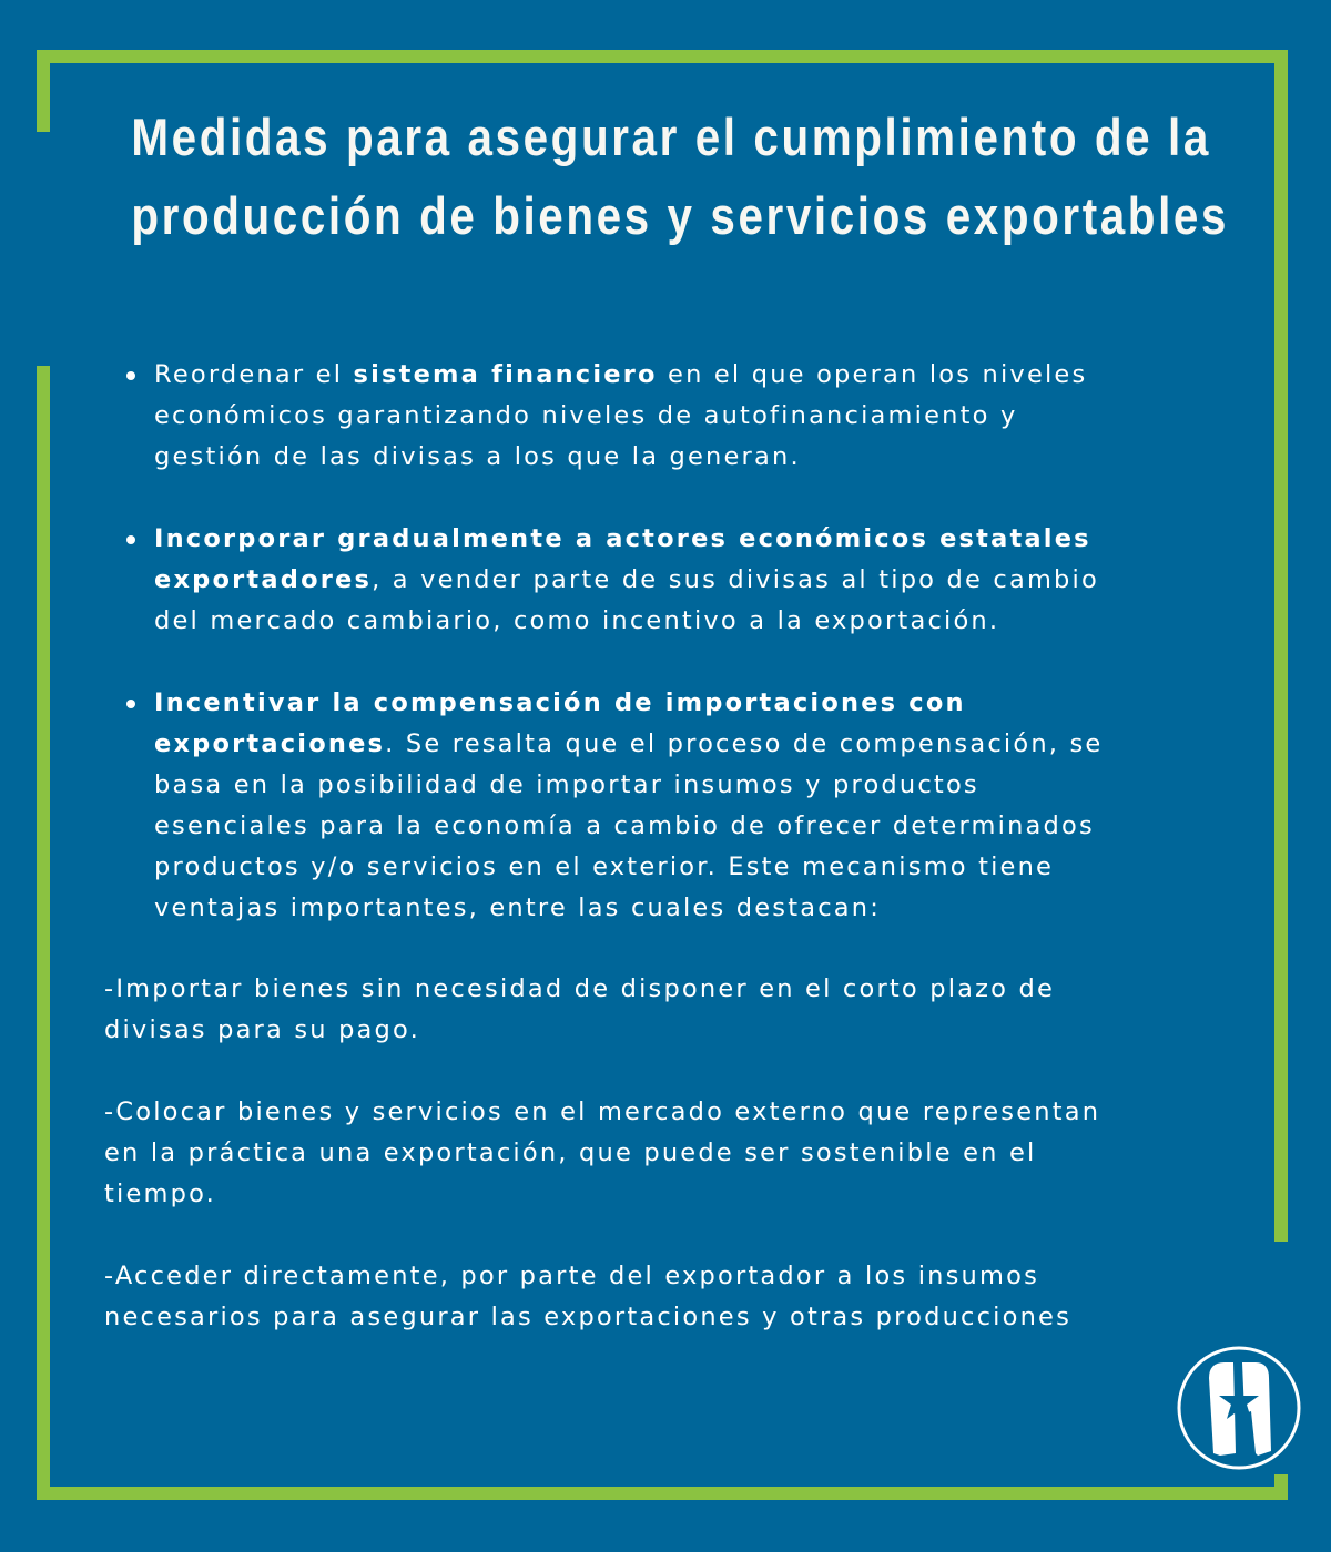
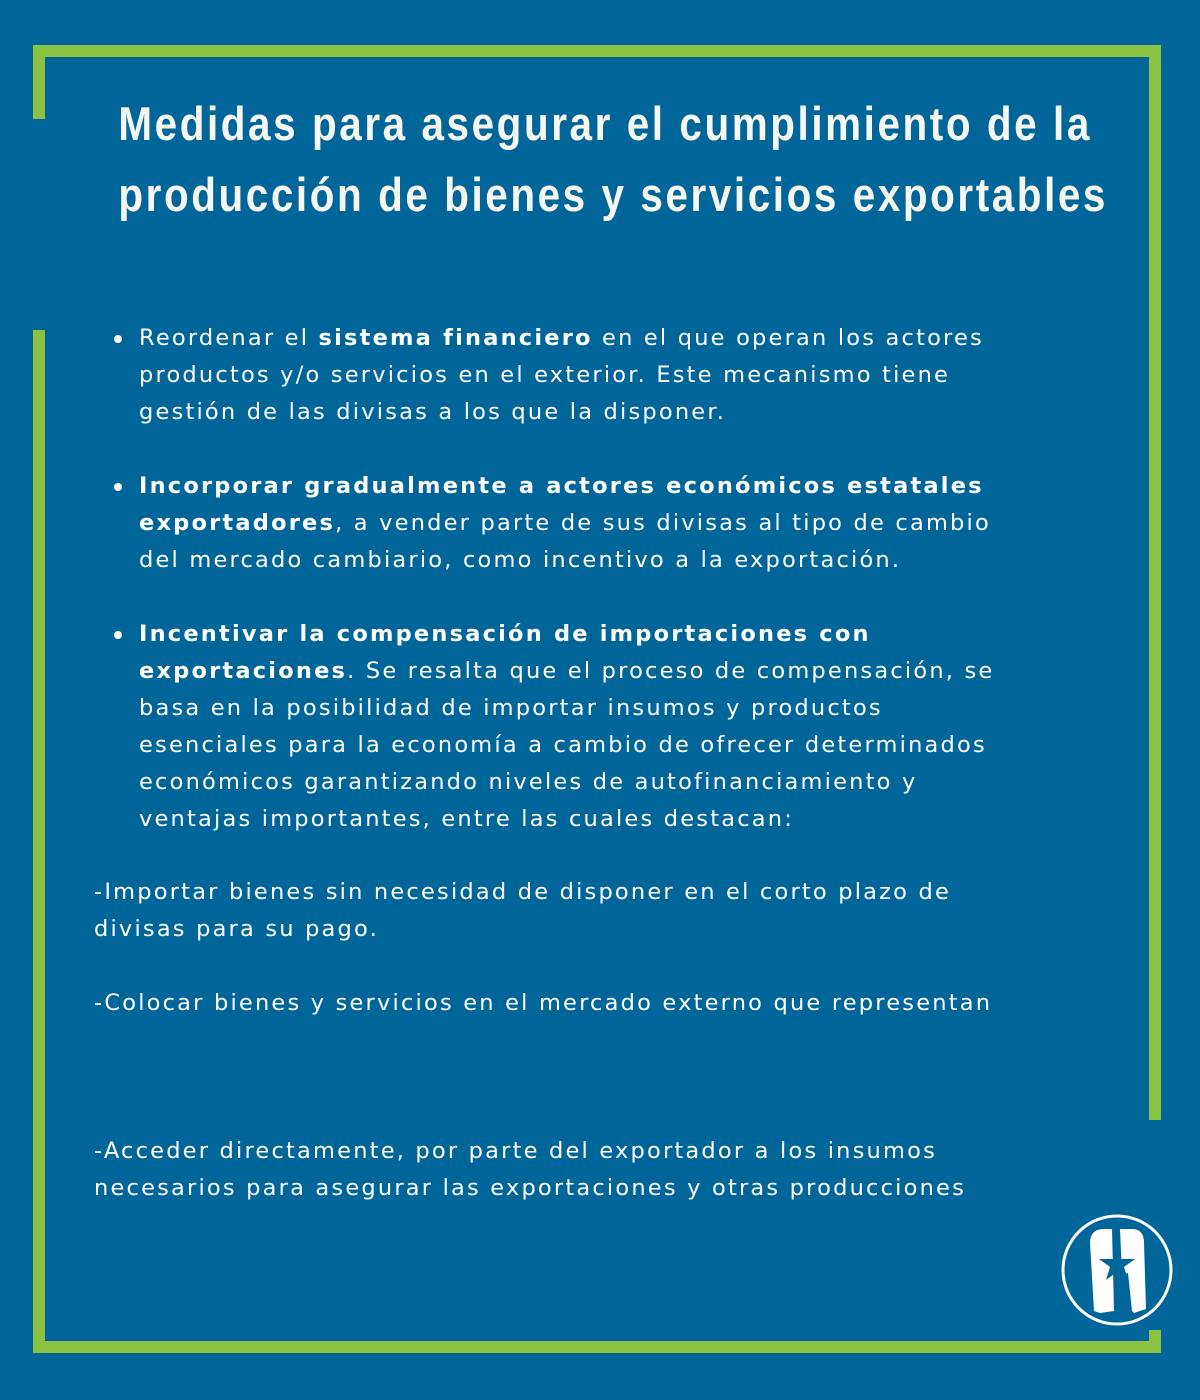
  Medidas para asegurar el cumplimiento de la
  producción de bienes y servicios exportables
- Reordenar el sistema financiero en el que operan los niveles
+ Reordenar el sistema financiero en el que operan los actores
- económicos garantizando niveles de autofinanciamiento y
+ productos y/o servicios en el exterior. Este mecanismo tiene
- gestión de las divisas a los que la generan.
+ gestión de las divisas a los que la disponer.
  Incorporar gradualmente a actores económicos estatales
  exportadores, a vender parte de sus divisas al tipo de cambio
  del mercado cambiario, como incentivo a la exportación.
  Incentivar la compensación de importaciones con
  exportaciones. Se resalta que el proceso de compensación, se
  basa en la posibilidad de importar insumos y productos
  esenciales para la economía a cambio de ofrecer determinados
- productos y/o servicios en el exterior. Este mecanismo tiene
+ económicos garantizando niveles de autofinanciamiento y
  ventajas importantes, entre las cuales destacan:
  -Importar bienes sin necesidad de disponer en el corto plazo de
  divisas para su pago.
  -Colocar bienes y servicios en el mercado externo que representan
- en la práctica una exportación, que puede ser sostenible en el
- tiempo.
  -Acceder directamente, por parte del exportador a los insumos
  necesarios para asegurar las exportaciones y otras producciones
